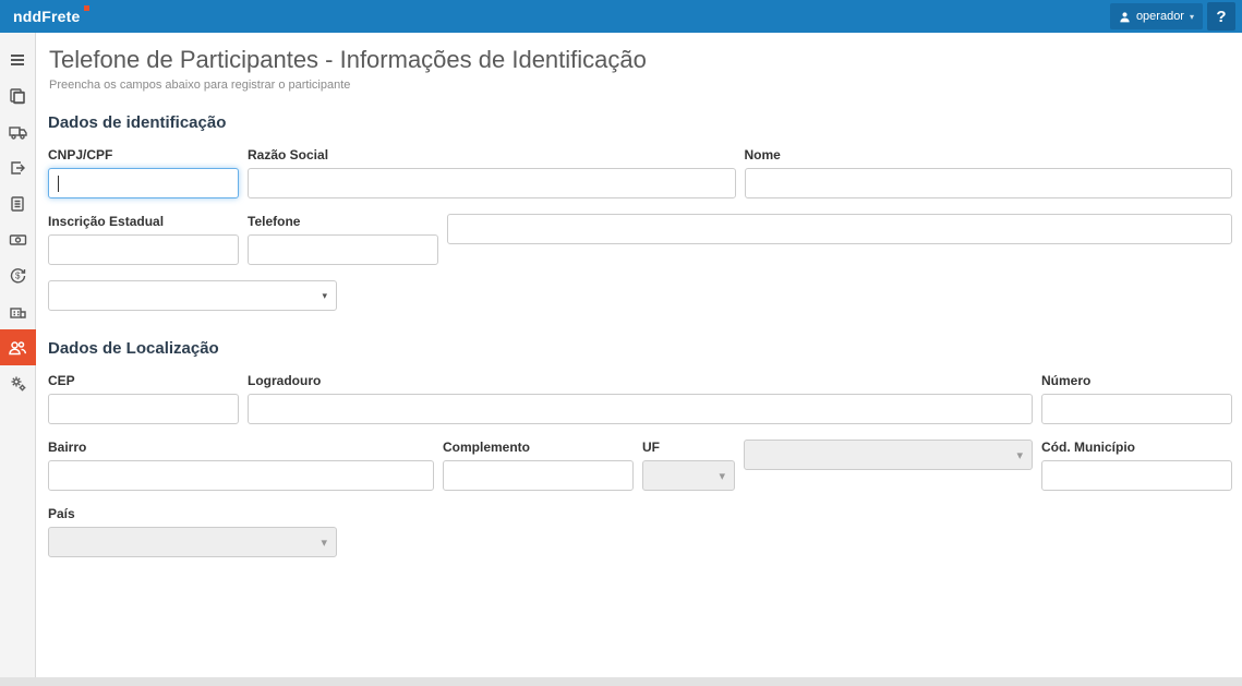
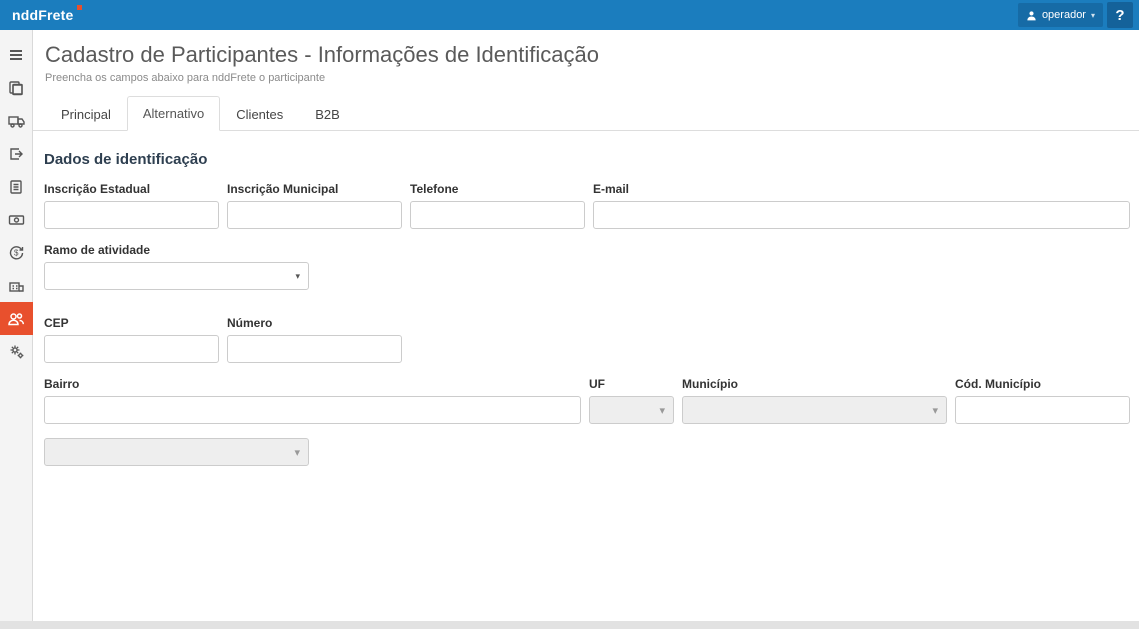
  nddFrete
  operador
  ▾
  ?
  $
- Telefone de Participantes - Informações de Identificação
+ Cadastro de Participantes - Informações de Identificação
- Preencha os campos abaixo para registrar o participante
+ Preencha os campos abaixo para nddFrete o participante
+ Principal
+ Alternativo
+ Clientes
+ B2B
  Dados de identificação
- CNPJ/CPF
- Razão Social
- Nome
  Inscrição Estadual
+ Inscrição Municipal
  Telefone
+ E-mail
+ Ramo de atividade
  ▾
- Dados de Localização
  CEP
- Logradouro
  Número
  Bairro
- Complemento
  UF
  ▾
+ Município
  ▾
  Cód. Município
- País
  ▾
